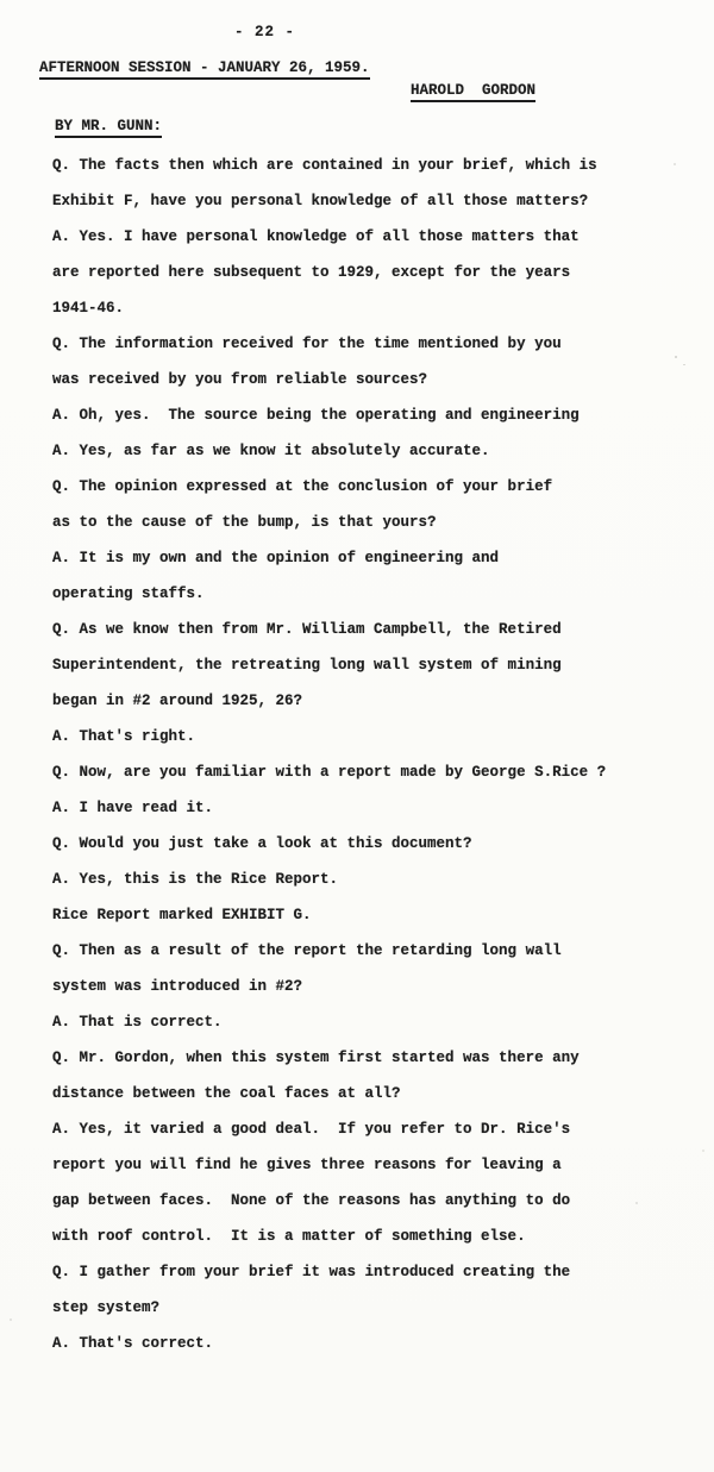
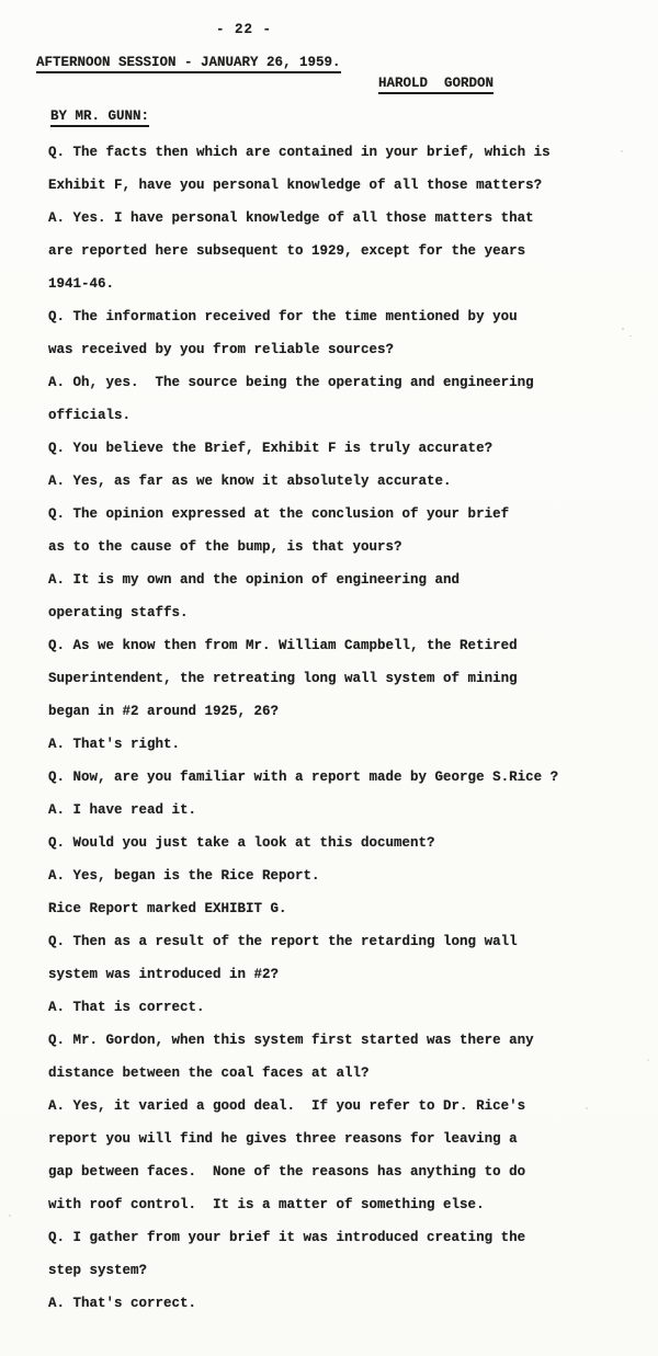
  - 22 -
  AFTERNOON SESSION - JANUARY 26, 1959.
  HAROLD GORDON
  BY MR. GUNN:
  Q. The facts then which are contained in your brief, which is
  Exhibit F, have you personal knowledge of all those matters?
  A. Yes. I have personal knowledge of all those matters that
  are reported here subsequent to 1929, except for the years
  1941-46.
  Q. The information received for the time mentioned by you
  was received by you from reliable sources?
  A. Oh, yes. The source being the operating and engineering
+ officials.
+ Q. You believe the Brief, Exhibit F is truly accurate?
  A. Yes, as far as we know it absolutely accurate.
  Q. The opinion expressed at the conclusion of your brief
  as to the cause of the bump, is that yours?
  A. It is my own and the opinion of engineering and
  operating staffs.
  Q. As we know then from Mr. William Campbell, the Retired
  Superintendent, the retreating long wall system of mining
  began in #2 around 1925, 26?
  A. That's right.
  Q. Now, are you familiar with a report made by George S.Rice ?
  A. I have read it.
  Q. Would you just take a look at this document?
- A. Yes, this is the Rice Report.
+ A. Yes, began is the Rice Report.
  Rice Report marked EXHIBIT G.
  Q. Then as a result of the report the retarding long wall
  system was introduced in #2?
  A. That is correct.
  Q. Mr. Gordon, when this system first started was there any
  distance between the coal faces at all?
  A. Yes, it varied a good deal. If you refer to Dr. Rice's
  report you will find he gives three reasons for leaving a
  gap between faces. None of the reasons has anything to do
  with roof control. It is a matter of something else.
  Q. I gather from your brief it was introduced creating the
  step system?
  A. That's correct.
